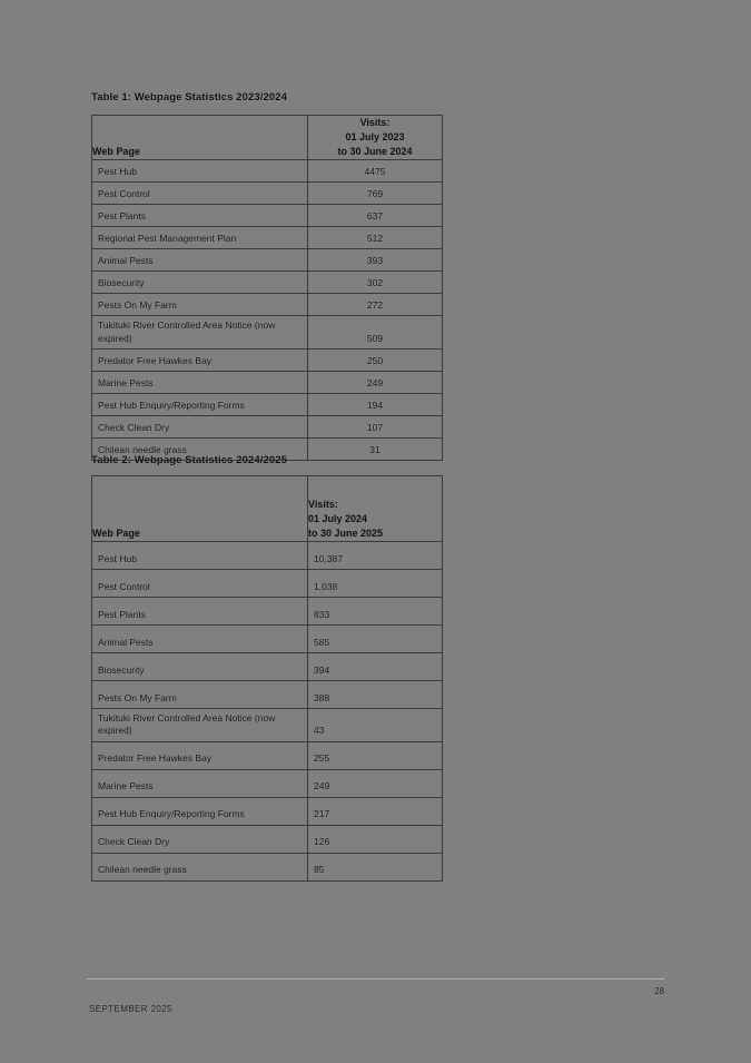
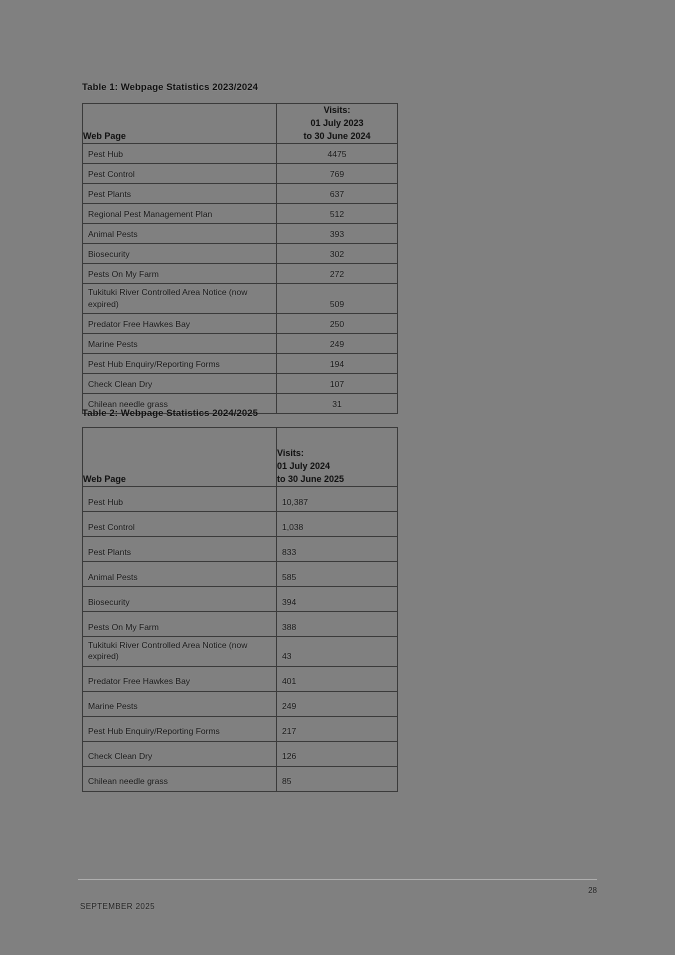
  Table 1: Webpage Statistics 2023/2024
  Web Page	Visits: 01 July 2023 to 30 June 2024
  Pest Hub	4475
  Pest Control	769
  Pest Plants	637
  Regional Pest Management Plan	512
  Animal Pests	393
  Biosecurity	302
  Pests On My Farm	272
  Tukituki River Controlled Area Notice (now expired)	509
  Predator Free Hawkes Bay	250
  Marine Pests	249
  Pest Hub Enquiry/Reporting Forms	194
  Check Clean Dry	107
  Chilean needle grass	31
  Table 2: Webpage Statistics 2024/2025
  Web Page	Visits: 01 July 2024 to 30 June 2025
  Pest Hub	10,387
  Pest Control	1,038
  Pest Plants	833
  Animal Pests	585
  Biosecurity	394
  Pests On My Farm	388
  Tukituki River Controlled Area Notice (now expired)	43
- Predator Free Hawkes Bay	255
+ Predator Free Hawkes Bay	401
  Marine Pests	249
  Pest Hub Enquiry/Reporting Forms	217
  Check Clean Dry	126
  Chilean needle grass	85
  28
  SEPTEMBER 2025
